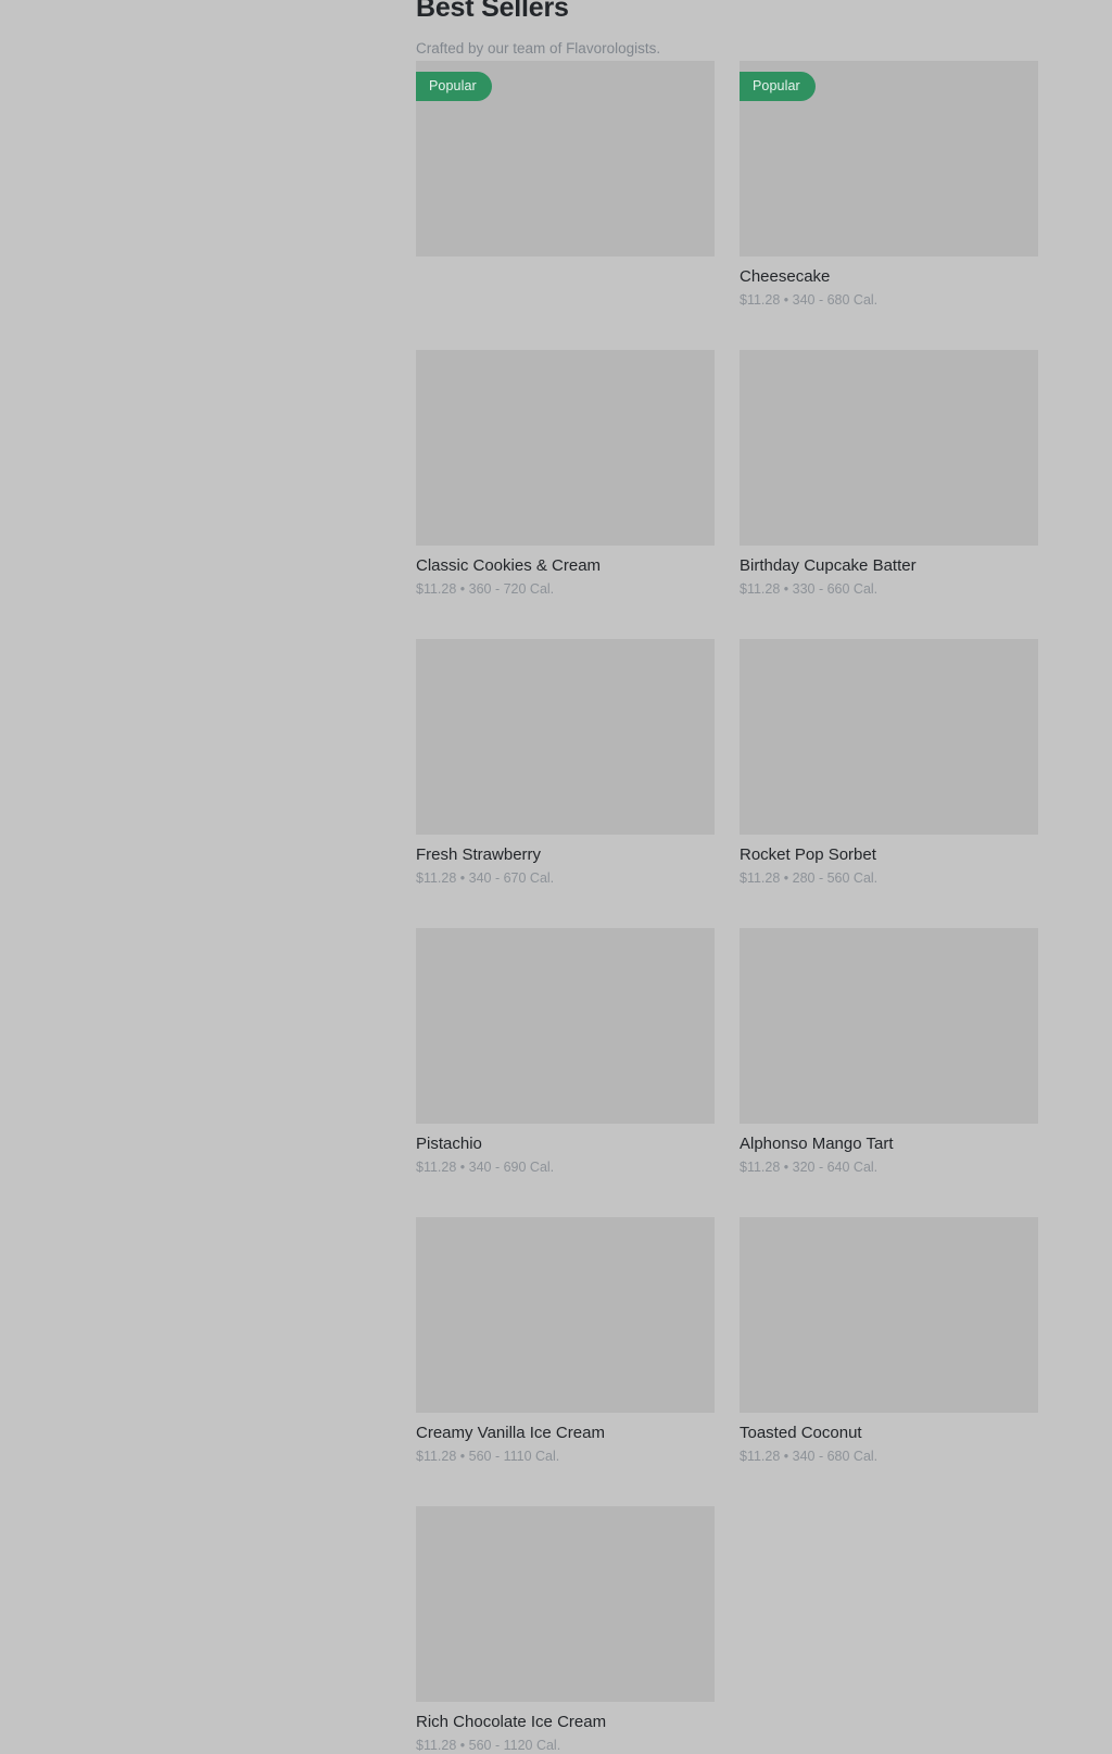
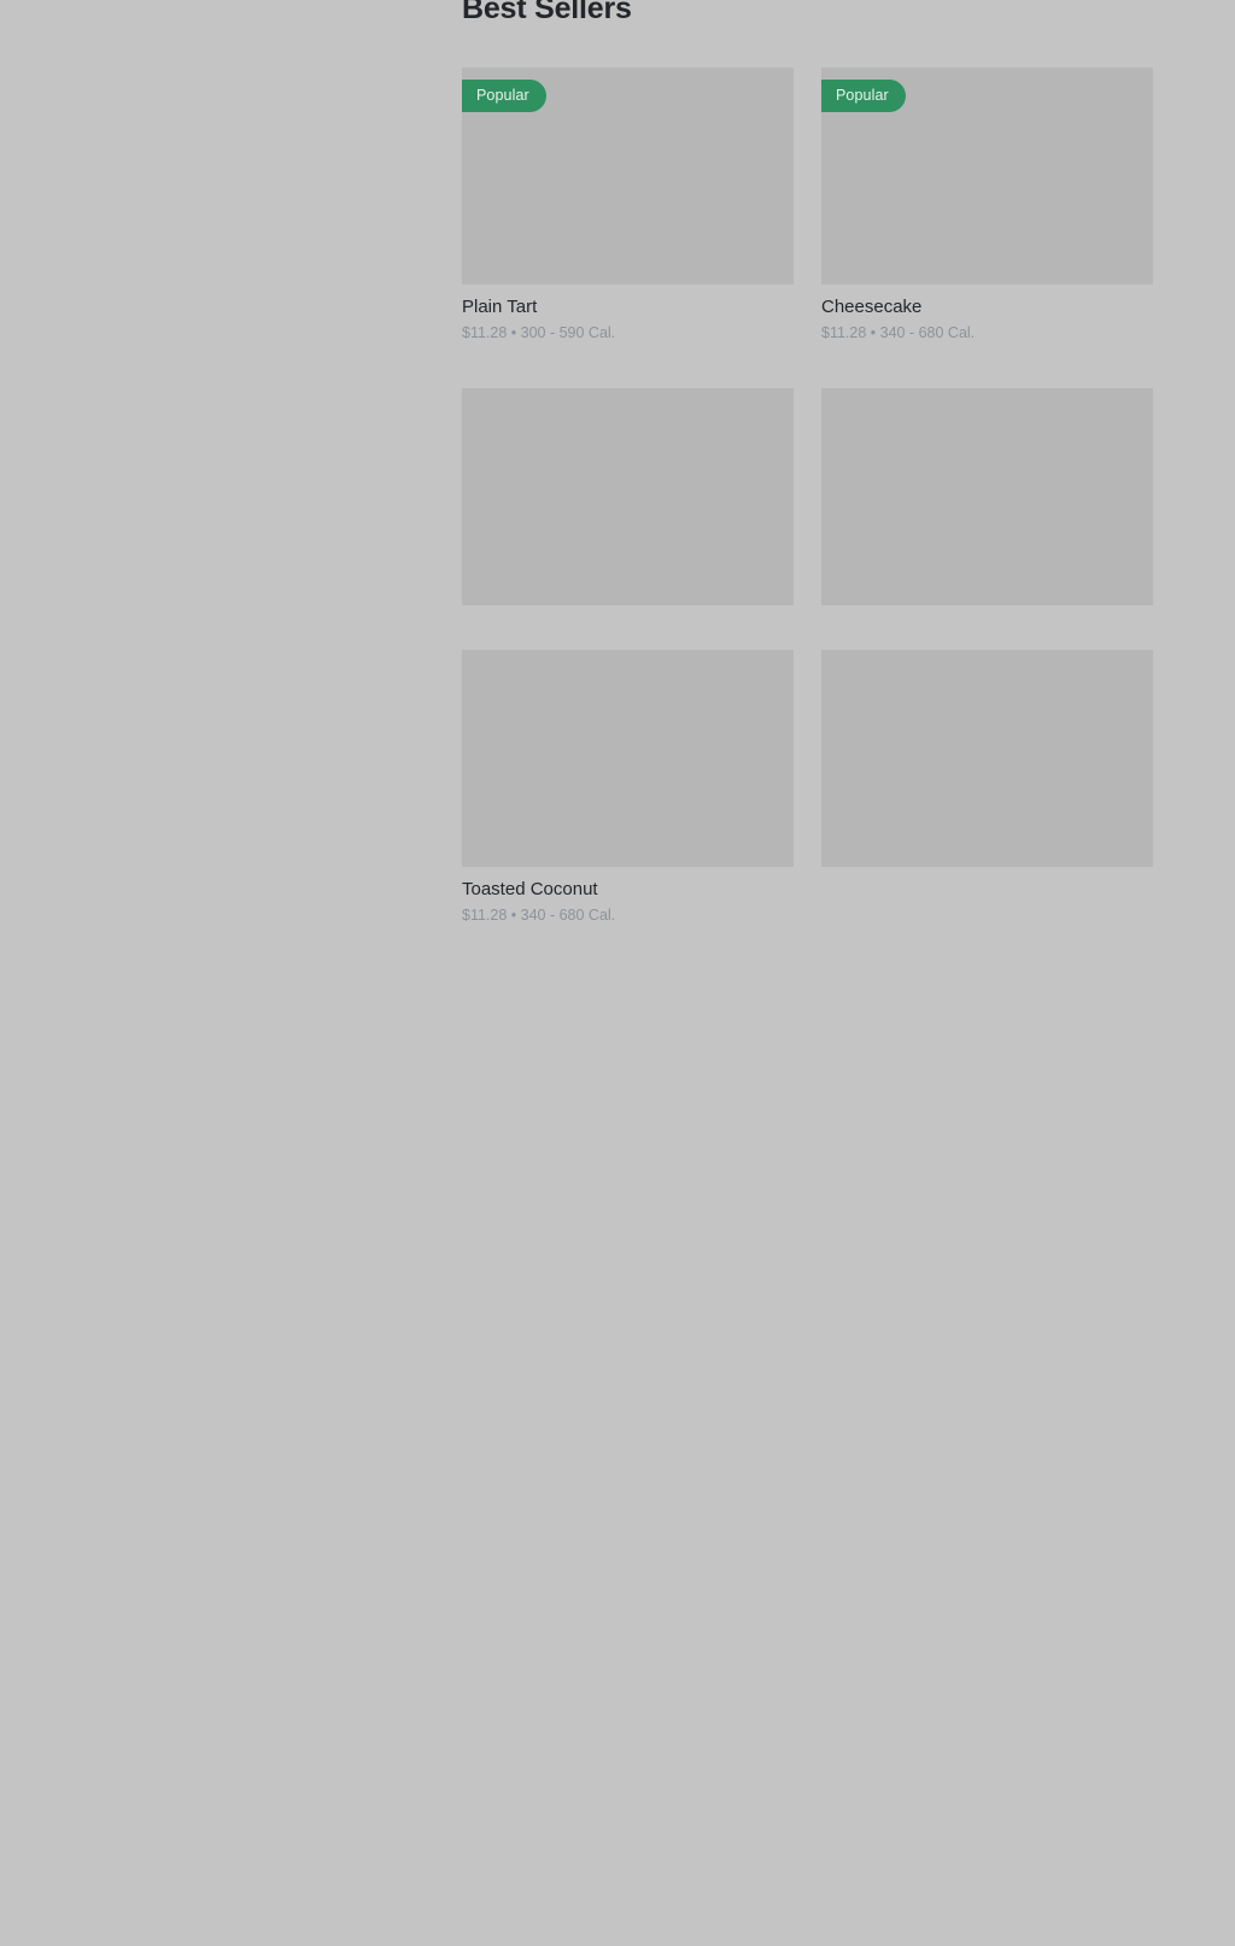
  Best Sellers
- Crafted by our team of Flavorologists.
  Popular
+ Plain Tart
+ $11.28 • 300 - 590 Cal.
  Popular
  Cheesecake
  $11.28 • 340 - 680 Cal.
- Classic Cookies & Cream
- $11.28 • 360 - 720 Cal.
- Birthday Cupcake Batter
- $11.28 • 330 - 660 Cal.
- Fresh Strawberry
- $11.28 • 340 - 670 Cal.
- Rocket Pop Sorbet
- $11.28 • 280 - 560 Cal.
- Pistachio
- $11.28 • 340 - 690 Cal.
- Alphonso Mango Tart
- $11.28 • 320 - 640 Cal.
- Creamy Vanilla Ice Cream
- $11.28 • 560 - 1110 Cal.
  Toasted Coconut
  $11.28 • 340 - 680 Cal.
- Rich Chocolate Ice Cream
- $11.28 • 560 - 1120 Cal.
